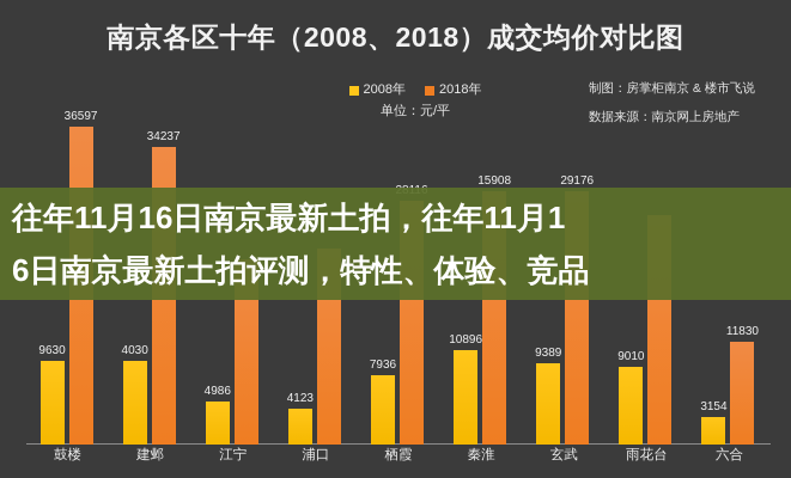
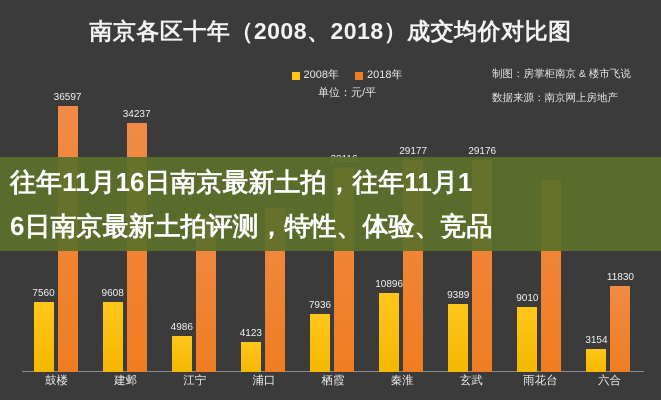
  南京各区十年（2008、2018）成交均价对比图
  2008年
  2018年
  单位：元/平
  制图：房掌柜南京 & 楼市飞说
  数据来源：南京网上房地产
- 9630
+ 7560
  36597
  鼓楼
- 4030
+ 9608
  34237
  建邺
  4986
  江宁
  4123
  浦口
  7936
  栖霞
  10896
- 15908
+ 29177
  秦淮
  9389
  29176
  玄武
  9010
  雨花台
  3154
  11830
  六合
  往年11月16日南京最新土拍，往年11月1
  6日南京最新土拍评测，特性、体验、竞品
